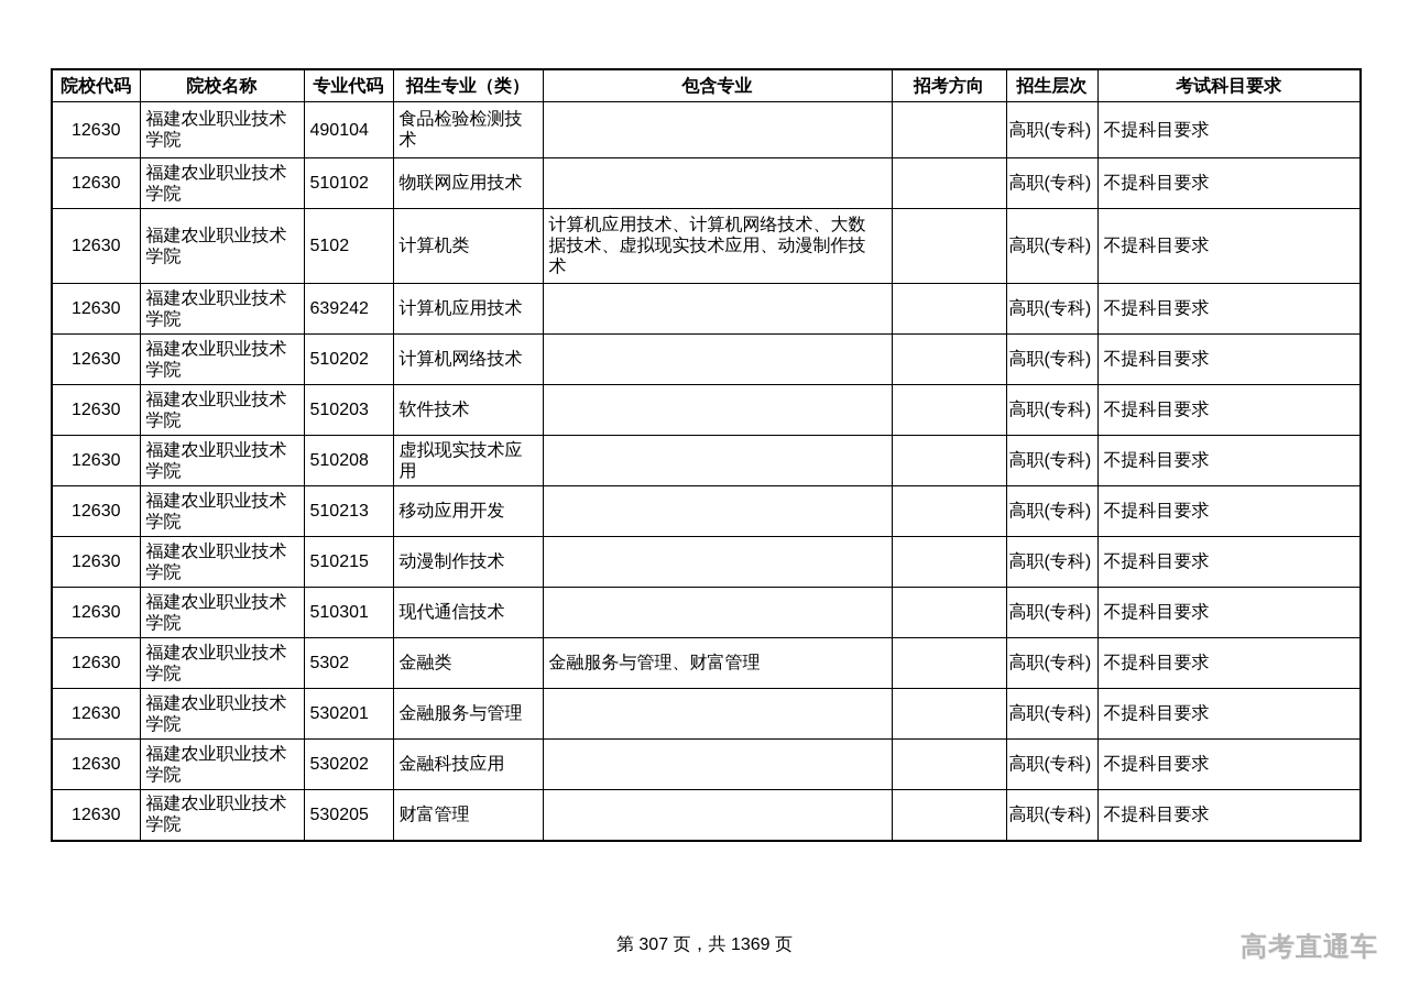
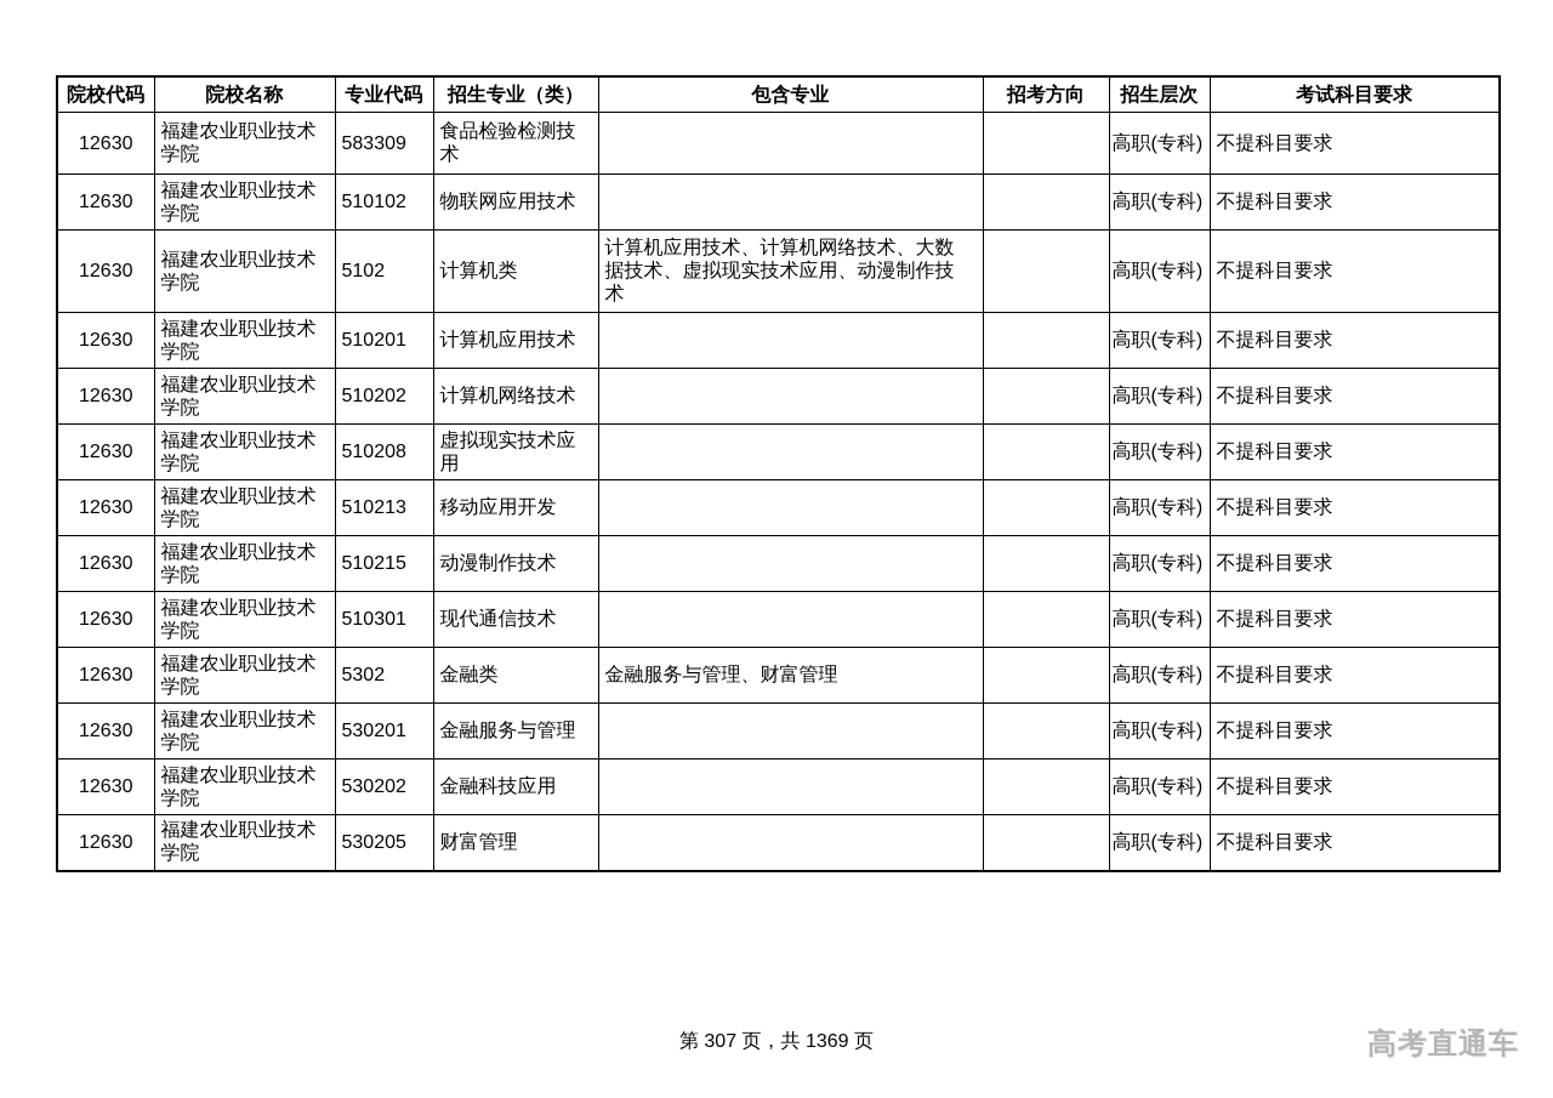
  院校代码	院校名称	专业代码	招生专业（类）	包含专业	招考方向	招生层次	考试科目要求
- 12630	福建农业职业技术学院	490104	食品检验检测技术			高职(专科)	不提科目要求
+ 12630	福建农业职业技术学院	583309	食品检验检测技术			高职(专科)	不提科目要求
  12630	福建农业职业技术学院	510102	物联网应用技术			高职(专科)	不提科目要求
  12630	福建农业职业技术学院	5102	计算机类	计算机应用技术、计算机网络技术、大数据技术、虚拟现实技术应用、动漫制作技术		高职(专科)	不提科目要求
- 12630	福建农业职业技术学院	639242	计算机应用技术			高职(专科)	不提科目要求
+ 12630	福建农业职业技术学院	510201	计算机应用技术			高职(专科)	不提科目要求
  12630	福建农业职业技术学院	510202	计算机网络技术			高职(专科)	不提科目要求
- 12630	福建农业职业技术学院	510203	软件技术			高职(专科)	不提科目要求
  12630	福建农业职业技术学院	510208	虚拟现实技术应用			高职(专科)	不提科目要求
  12630	福建农业职业技术学院	510213	移动应用开发			高职(专科)	不提科目要求
  12630	福建农业职业技术学院	510215	动漫制作技术			高职(专科)	不提科目要求
  12630	福建农业职业技术学院	510301	现代通信技术			高职(专科)	不提科目要求
  12630	福建农业职业技术学院	5302	金融类	金融服务与管理、财富管理		高职(专科)	不提科目要求
  12630	福建农业职业技术学院	530201	金融服务与管理			高职(专科)	不提科目要求
  12630	福建农业职业技术学院	530202	金融科技应用			高职(专科)	不提科目要求
  12630	福建农业职业技术学院	530205	财富管理			高职(专科)	不提科目要求
  第 307 页，共 1369 页
  高考直通车
